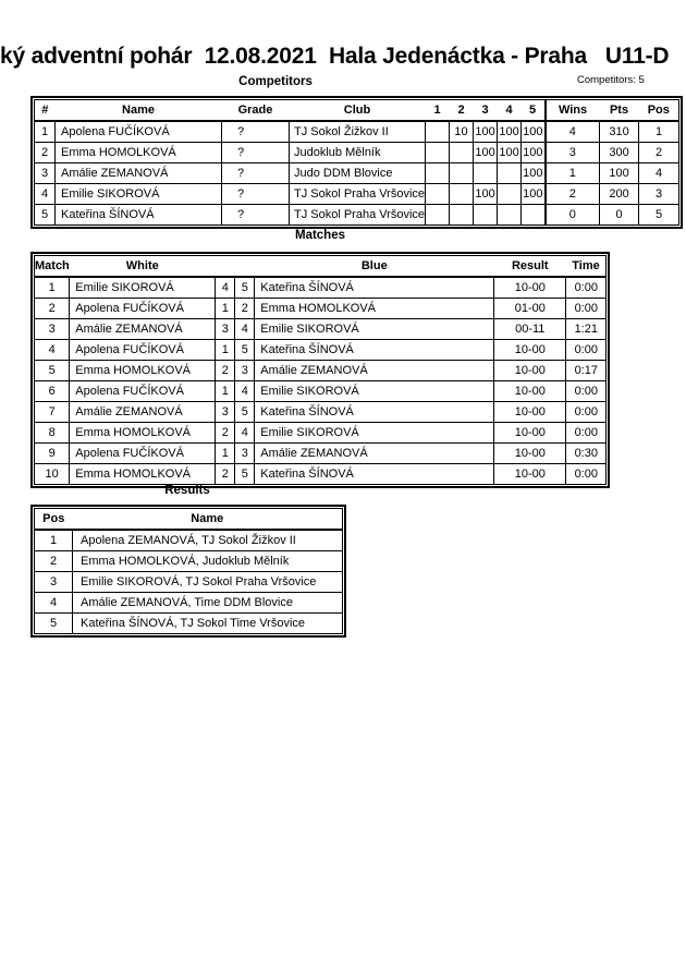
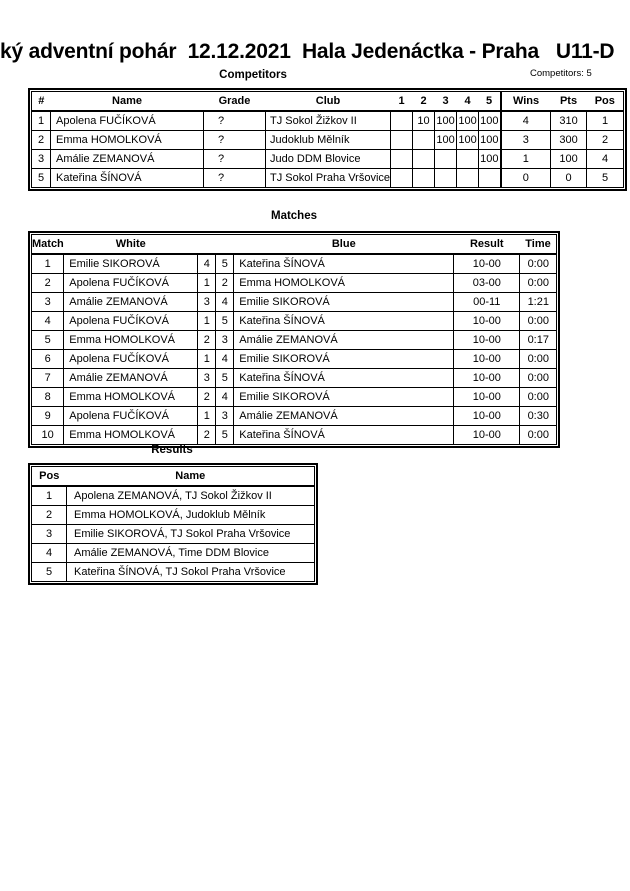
- ký adventní pohár 12.08.2021 Hala Jedenáctka - Praha U11-D
+ ký adventní pohár 12.12.2021 Hala Jedenáctka - Praha U11-D
  Competitors
  Competitors: 5
  #	Name	Grade	Club	1	2	3	4	5	Wins	Pts	Pos
  1	Apolena FUČÍKOVÁ	?	TJ Sokol Žižkov II		10	100	100	100	4	310	1
  2	Emma HOMOLKOVÁ	?	Judoklub Mělník			100	100	100	3	300	2
  3	Amálie ZEMANOVÁ	?	Judo DDM Blovice					100	1	100	4
- 4	Emilie SIKOROVÁ	?	TJ Sokol Praha Vršovice			100		100	2	200	3
  5	Kateřina ŠÍNOVÁ	?	TJ Sokol Praha Vršovice						0	0	5
  Matches
  Match	White			Blue	Result	Time
  1	Emilie SIKOROVÁ	4	5	Kateřina ŠÍNOVÁ	10-00	0:00
- 2	Apolena FUČÍKOVÁ	1	2	Emma HOMOLKOVÁ	01-00	0:00
+ 2	Apolena FUČÍKOVÁ	1	2	Emma HOMOLKOVÁ	03-00	0:00
  3	Amálie ZEMANOVÁ	3	4	Emilie SIKOROVÁ	00-11	1:21
  4	Apolena FUČÍKOVÁ	1	5	Kateřina ŠÍNOVÁ	10-00	0:00
  5	Emma HOMOLKOVÁ	2	3	Amálie ZEMANOVÁ	10-00	0:17
  6	Apolena FUČÍKOVÁ	1	4	Emilie SIKOROVÁ	10-00	0:00
  7	Amálie ZEMANOVÁ	3	5	Kateřina ŠÍNOVÁ	10-00	0:00
  8	Emma HOMOLKOVÁ	2	4	Emilie SIKOROVÁ	10-00	0:00
  9	Apolena FUČÍKOVÁ	1	3	Amálie ZEMANOVÁ	10-00	0:30
  10	Emma HOMOLKOVÁ	2	5	Kateřina ŠÍNOVÁ	10-00	0:00
  Results
  Pos	Name
  1	Apolena ZEMANOVÁ, TJ Sokol Žižkov II
  2	Emma HOMOLKOVÁ, Judoklub Mělník
  3	Emilie SIKOROVÁ, TJ Sokol Praha Vršovice
  4	Amálie ZEMANOVÁ, Time DDM Blovice
- 5	Kateřina ŠÍNOVÁ, TJ Sokol Time Vršovice
+ 5	Kateřina ŠÍNOVÁ, TJ Sokol Praha Vršovice
